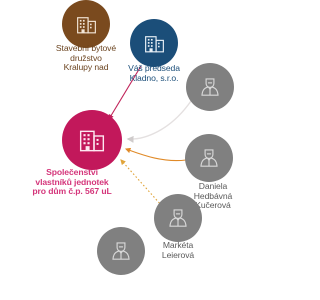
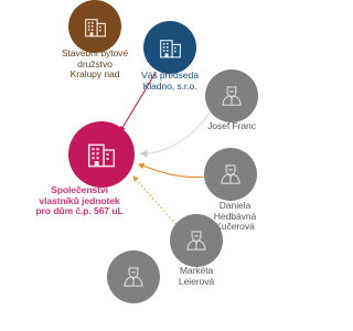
  Stavební bytové
  družstvo
  Kralupy nad
  Váš předseda
  Kladno, s.r.o.
  Společenství
  vlastníků jednotek
  pro dům č.p. 567 uL
+ Josef Franc
  Daniela
  Hedbávná
  učerová
  Markéta
  Leierová
